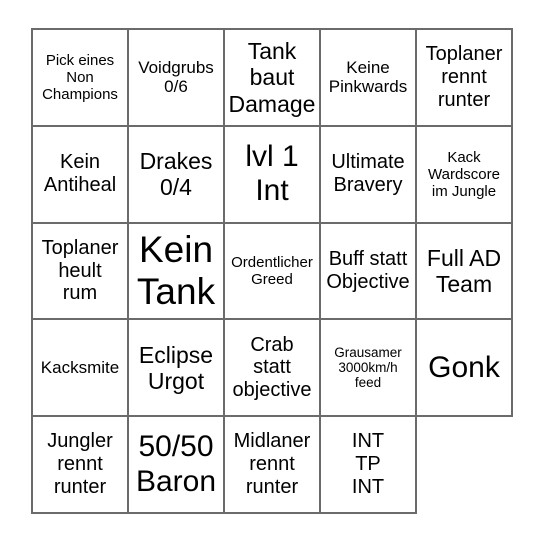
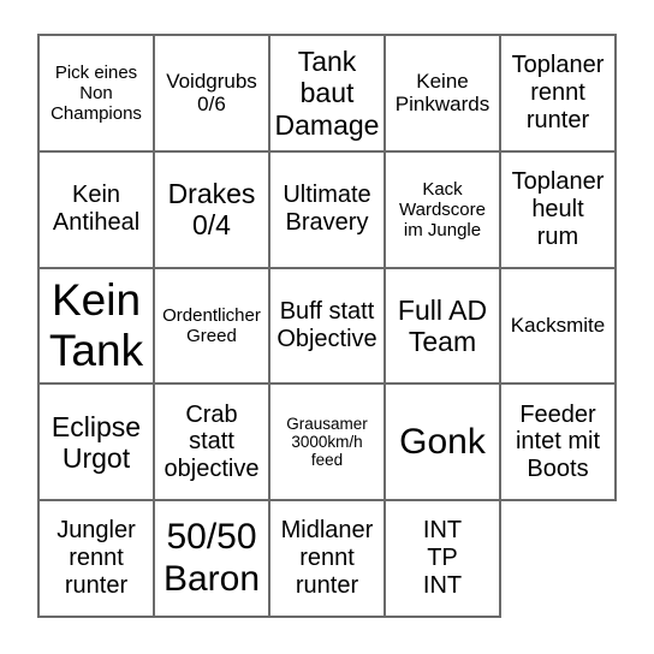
  Pick eines
  Non
  Champions
  Voidgrubs
  0/6
  Tank
  baut
  Damage
  Keine
  Pinkwards
  Toplaner
  rennt
  runter
  Kein
  Antiheal
  Drakes
  0/4
- lvl 1
- Int
  Ultimate
  Bravery
  Kack
  Wardscore
  im Jungle
  Toplaner
  heult
  rum
  Kein
  Tank
  Ordentlicher
  Greed
  Buff statt
  Objective
  Full AD
  Team
  Kacksmite
  Eclipse
  Urgot
  Crab
  statt
  objective
  Grausamer
  3000km/h
  feed
  Gonk
+ Feeder
+ intet mit
+ Boots
  Jungler
  rennt
  runter
  50/50
  Baron
  Midlaner
  rennt
  runter
  INT
  TP
  INT
